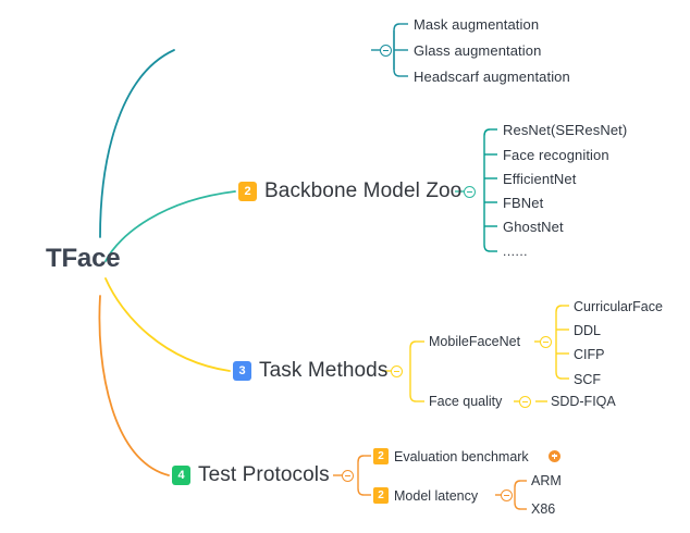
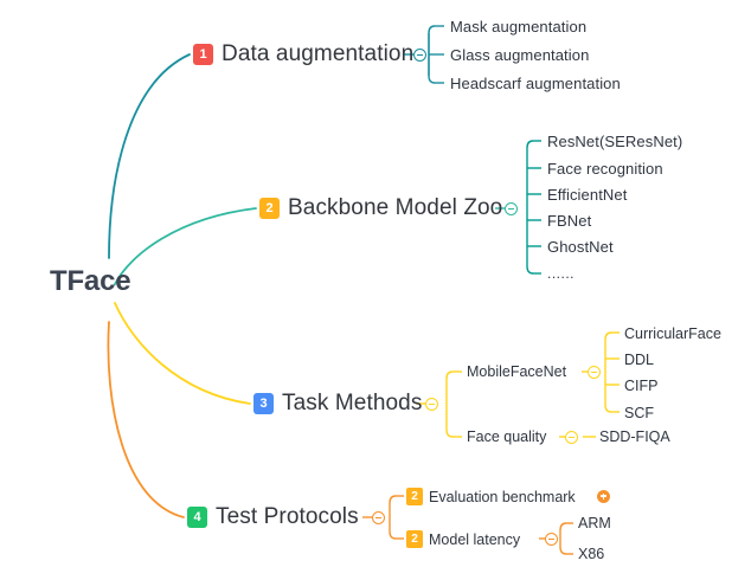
  TFace
+ 1
+ Data augmentation
  Mask augmentation
  Glass augmentation
  Headscarf augmentation
  2
  Backbone Model Zoo
  ResNet(SEResNet)
  Face recognition
  EfficientNet
  FBNet
  GhostNet
  ......
  3
  Task Methods
  MobileFaceNet
  CurricularFace
  DDL
  CIFP
  SCF
  Face quality
  SDD-FIQA
  4
  Test Protocols
  2
  Evaluation benchmark
  2
  Model latency
  ARM
  X86
